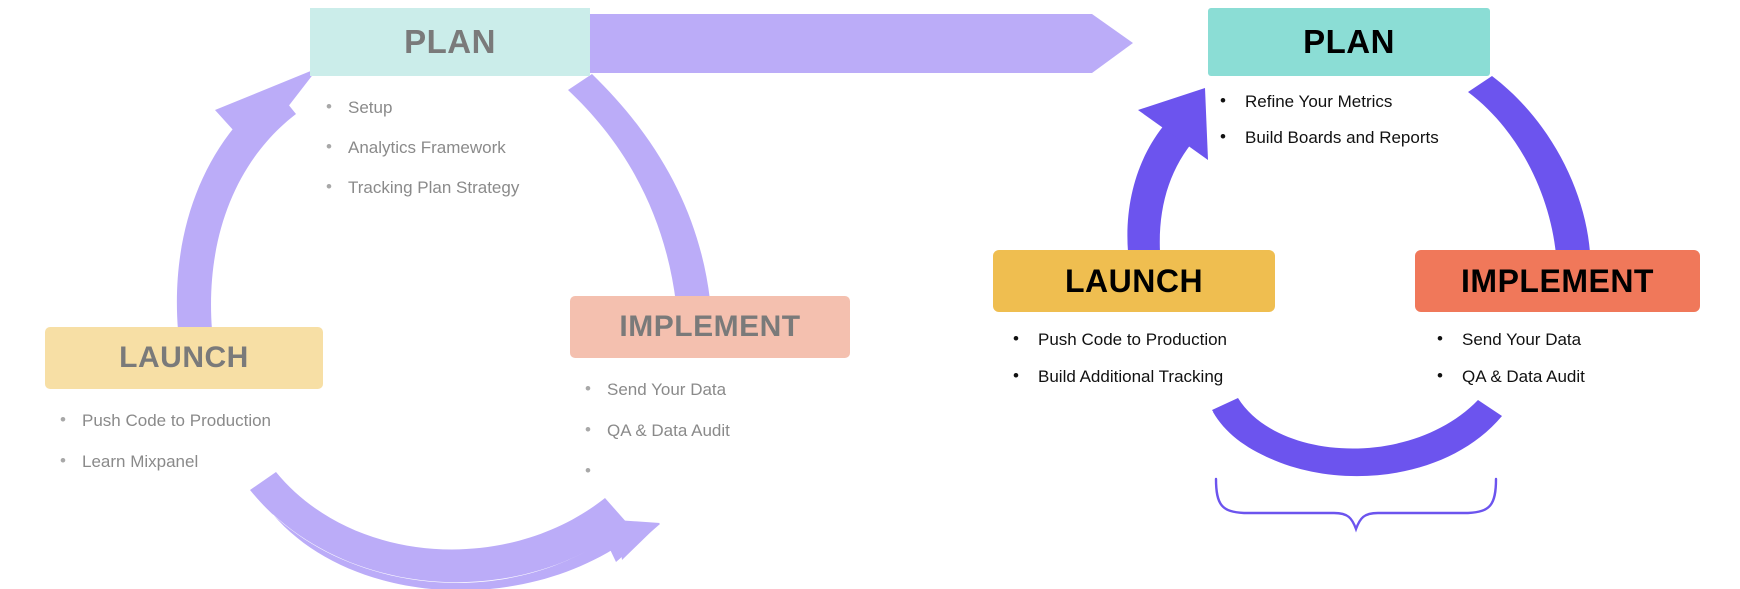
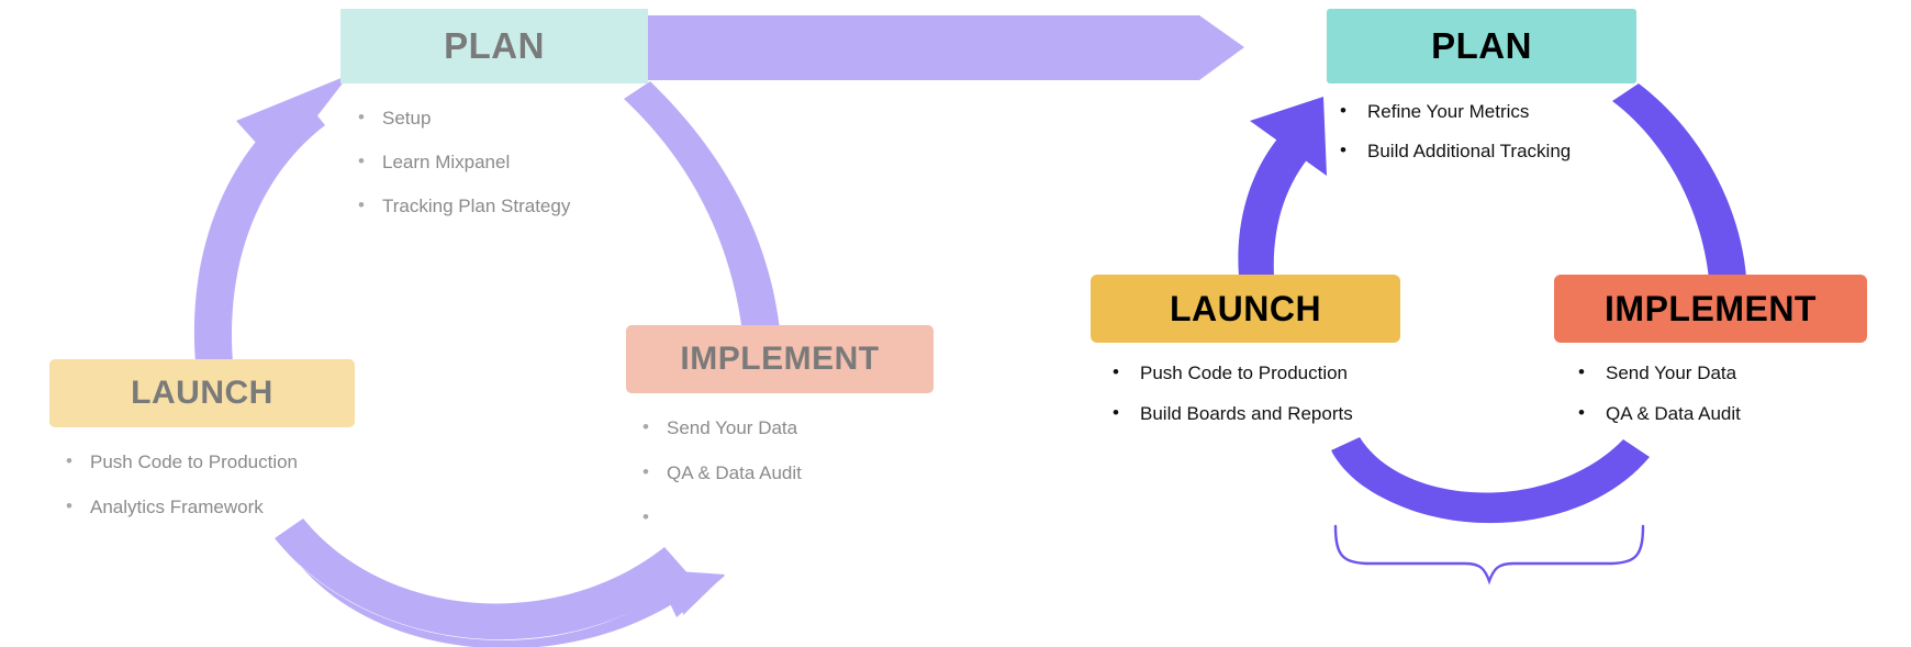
  PLAN
  •
  Setup
  •
- Analytics Framework
+ Learn Mixpanel
  •
  Tracking Plan Strategy
  LAUNCH
  •
  Push Code to Production
  •
- Learn Mixpanel
+ Analytics Framework
  IMPLEMENT
  •
  Send Your Data
  •
  QA & Data Audit
  •
  PLAN
  •
  Refine Your Metrics
  •
- Build Boards and Reports
+ Build Additional Tracking
  LAUNCH
  •
  Push Code to Production
  •
- Build Additional Tracking
+ Build Boards and Reports
  IMPLEMENT
  •
  Send Your Data
  •
  QA & Data Audit
